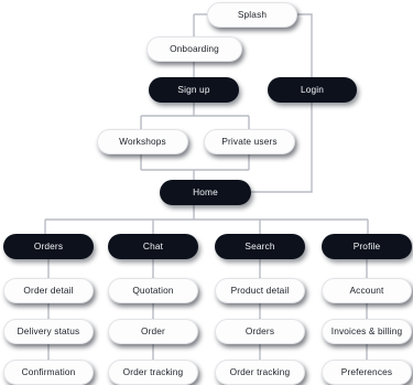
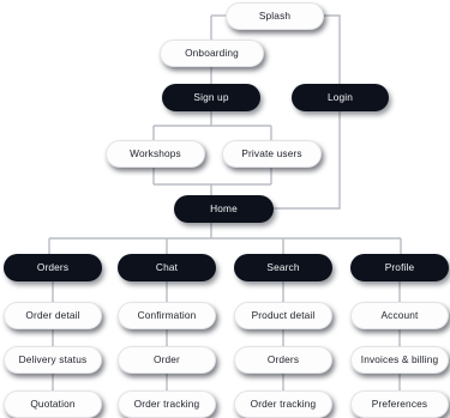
  Splash
  Onboarding
  Sign up
  Login
  Workshops
  Private users
  Home
  Orders
  Order detail
  Delivery status
- Confirmation
+ Quotation
  Chat
- Quotation
+ Confirmation
  Order
  Order tracking
  Search
  Product detail
  Orders
  Order tracking
  Profile
  Account
  Invoices & billing
  Preferences
